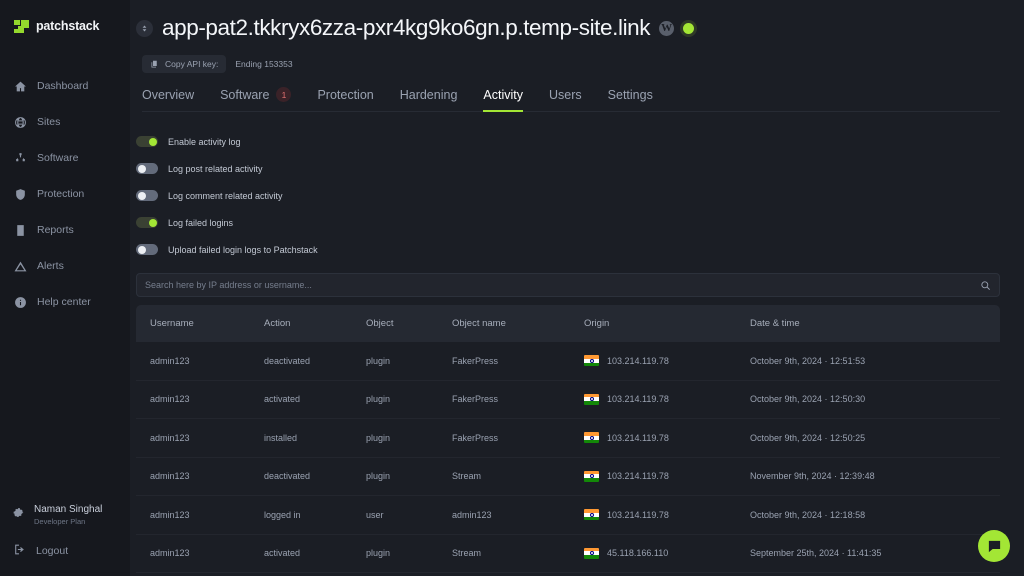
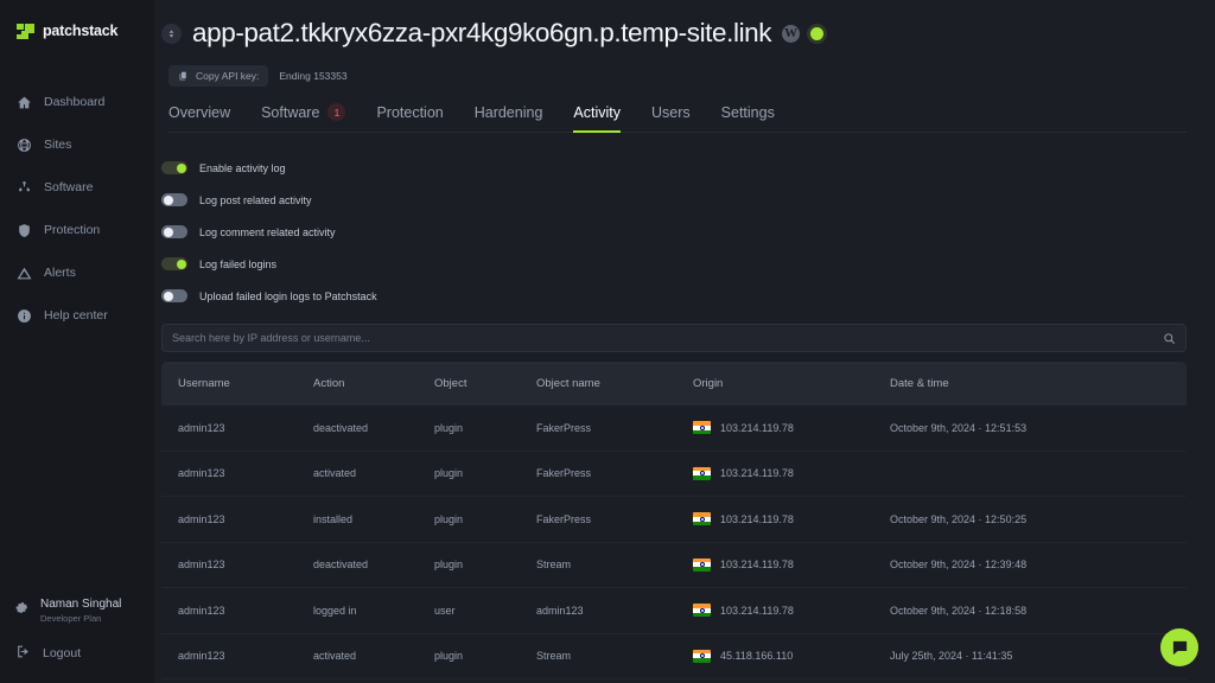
  patchstack
  Dashboard
  Sites
  Software
  Protection
- Reports
  Alerts
  Help center
  Naman Singhal
  Developer Plan
  Logout
  app-pat2.tkkryx6zza-pxr4kg9ko6gn.p.temp-site.link
  W
  Copy API key:
  Ending 153353
  Overview
  Software
  1
  Protection
  Hardening
  Activity
  Users
  Settings
  Enable activity log
  Log post related activity
  Log comment related activity
  Log failed logins
  Upload failed login logs to Patchstack
  Search here by IP address or username...
  Username
  Action
  Object
  Object name
  Origin
  Date & time
  admin123
  deactivated
  plugin
  FakerPress
  103.214.119.78
  October 9th, 2024 · 12:51:53
  admin123
  activated
  plugin
  FakerPress
  103.214.119.78
- October 9th, 2024 · 12:50:30
  admin123
  installed
  plugin
  FakerPress
  103.214.119.78
  October 9th, 2024 · 12:50:25
  admin123
  deactivated
  plugin
  Stream
  103.214.119.78
- November 9th, 2024 · 12:39:48
+ October 9th, 2024 · 12:39:48
  admin123
  logged in
  user
  admin123
  103.214.119.78
  October 9th, 2024 · 12:18:58
  admin123
  activated
  plugin
  Stream
  45.118.166.110
- September 25th, 2024 · 11:41:35
+ July 25th, 2024 · 11:41:35
